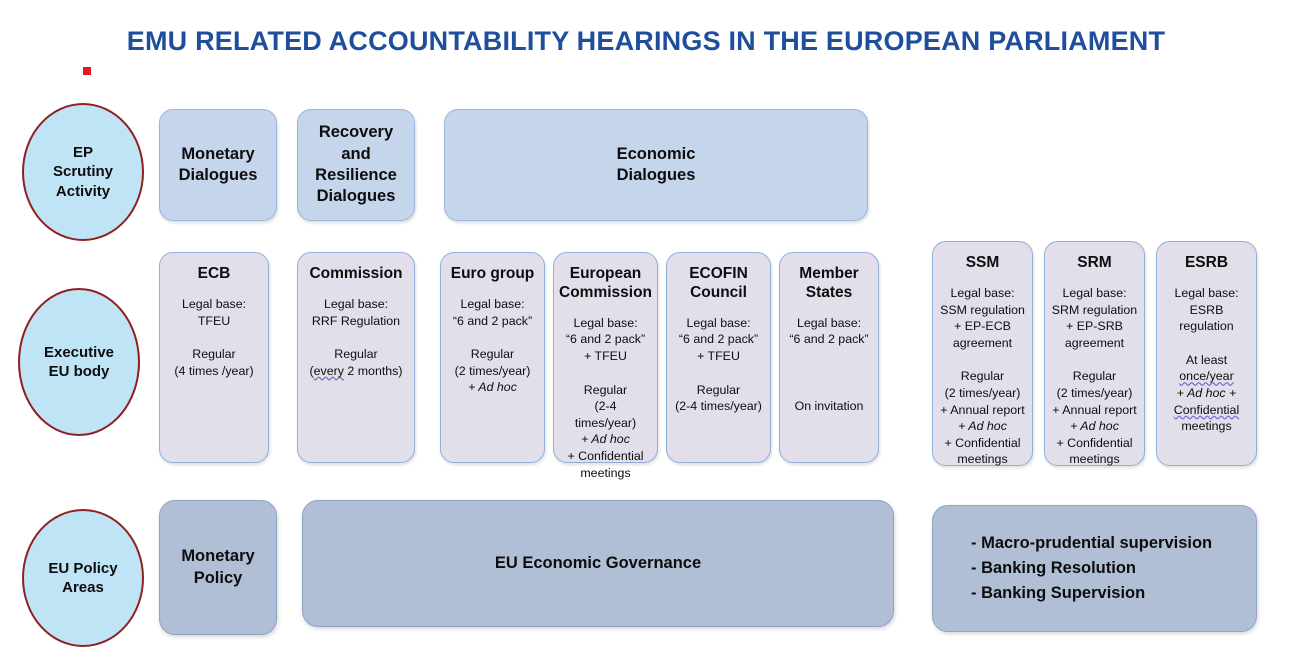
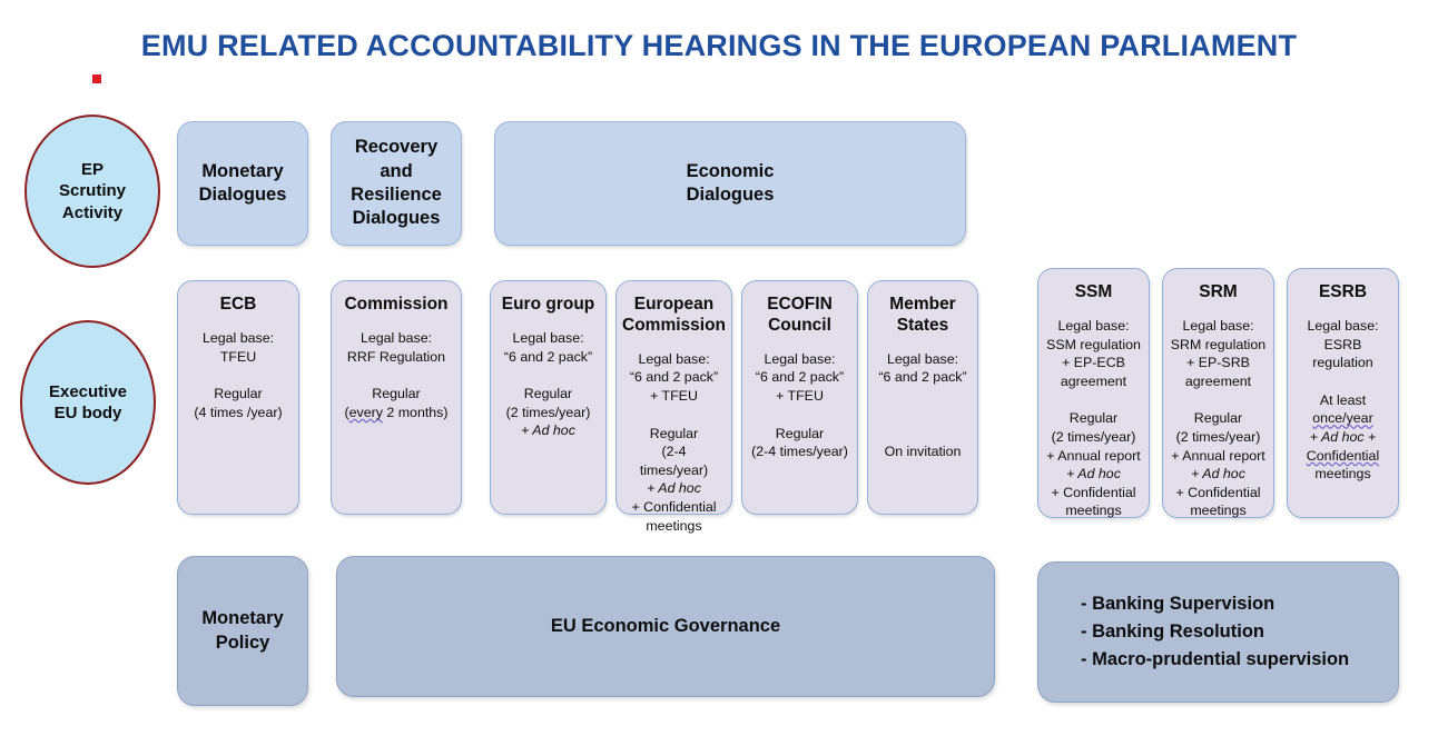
  EMU RELATED ACCOUNTABILITY HEARINGS IN THE EUROPEAN PARLIAMENT
  EP
  Scrutiny
  Activity
  Executive
  EU body
- EU Policy
- Areas
  Monetary
  Dialogues
  Recovery
  and
  Resilience
  Dialogues
  Economic
  Dialogues
  ECB
  Legal base:
  TFEU
  Regular
  (4 times /year)
  Commission
  Legal base:
  RRF Regulation
  Regular
  (every 2 months)
  Euro group
  Legal base:
  “6 and 2 pack”
  Regular
  (2 times/year)
  + Ad hoc
  European
  Commission
  Legal base:
  “6 and 2 pack”
  + TFEU
  Regular
  (2-4
  times/year)
  + Ad hoc
  + Confidential
  meetings
  ECOFIN
  Council
  Legal base:
  “6 and 2 pack”
  + TFEU
  Regular
  (2-4 times/year)
  Member
  States
  Legal base:
  “6 and 2 pack”
  On invitation
  SSM
  Legal base:
  SSM regulation
  + EP-ECB
  agreement
  Regular
  (2 times/year)
  + Annual report
  + Ad hoc
  + Confidential
  meetings
  SRM
  Legal base:
  SRM regulation
  + EP-SRB
  agreement
  Regular
  (2 times/year)
  + Annual report
  + Ad hoc
  + Confidential
  meetings
  ESRB
  Legal base:
  ESRB regulation
  At least
  once/year
  + Ad hoc +
  Confidential
  meetings
  Monetary
  Policy
  EU Economic Governance
- - Macro-prudential supervision
+ - Banking Supervision
  - Banking Resolution
- - Banking Supervision
+ - Macro-prudential supervision
